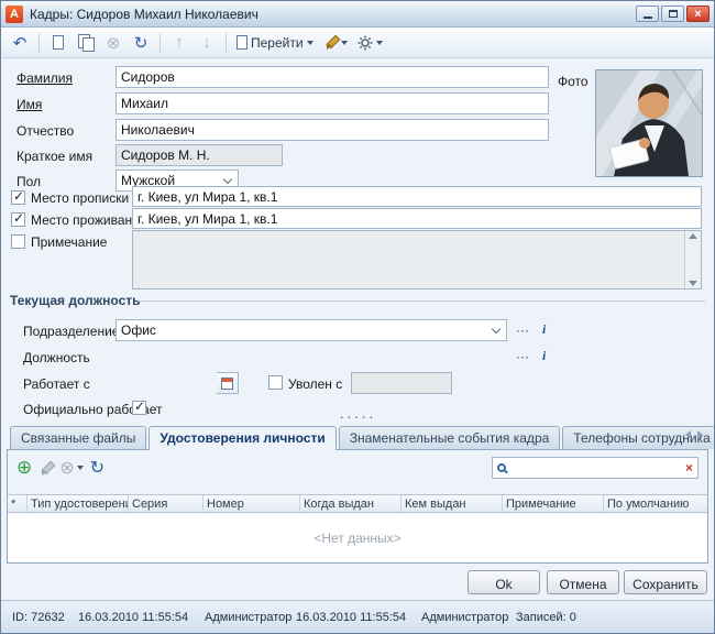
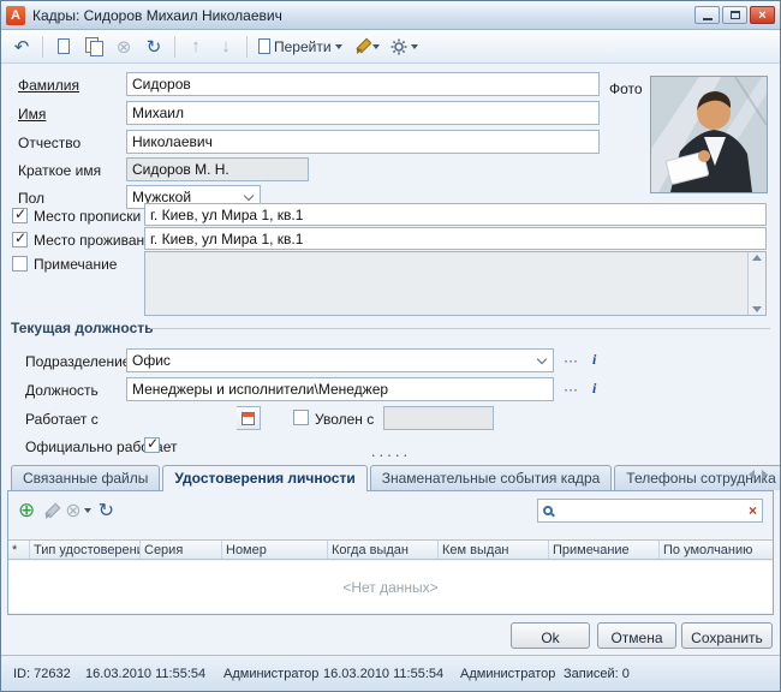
  A
  Кадры: Сидоров Михаил Николаевич
  ×
  ↶
  ⊗
  ↻
  ↑
  ↓
  Перейти
  Фамилия
  Сидоров
  Имя
  Михаил
  Отчество
  Николаевич
  Краткое имя
  Сидоров М. Н.
  Пол
  Мужской
  Фото
  Место прописки
  г. Киев, ул Мира 1, кв.1
  Место проживан
  г. Киев, ул Мира 1, кв.1
  Примечание
  Текущая должность
  Подразделени
  Офис
  ···
  i
  Должность
+ Менеджеры и исполнители\Менеджер
  ···
  i
  Работает с
  Уволен с
  Официально рабет
  ·····
  Связанные файлы
  Удостоверения личности
  Знаменательные события кадра
  Телефоны сотрудника
  ⊕
  ⊗
  ↻
  ×
  *
  Тип удостоверени
  Серия
  Номер
  Когда выдан
  Кем выдан
  Примечание
  По умолчанию
  <Нет данных>
  Ok
  Отмена
  Сохранить
  ID: 72632
  16.03.2010 11:55:54
  Администратор
  16.03.2010 11:55:54
  Администратор
  Записей: 0
